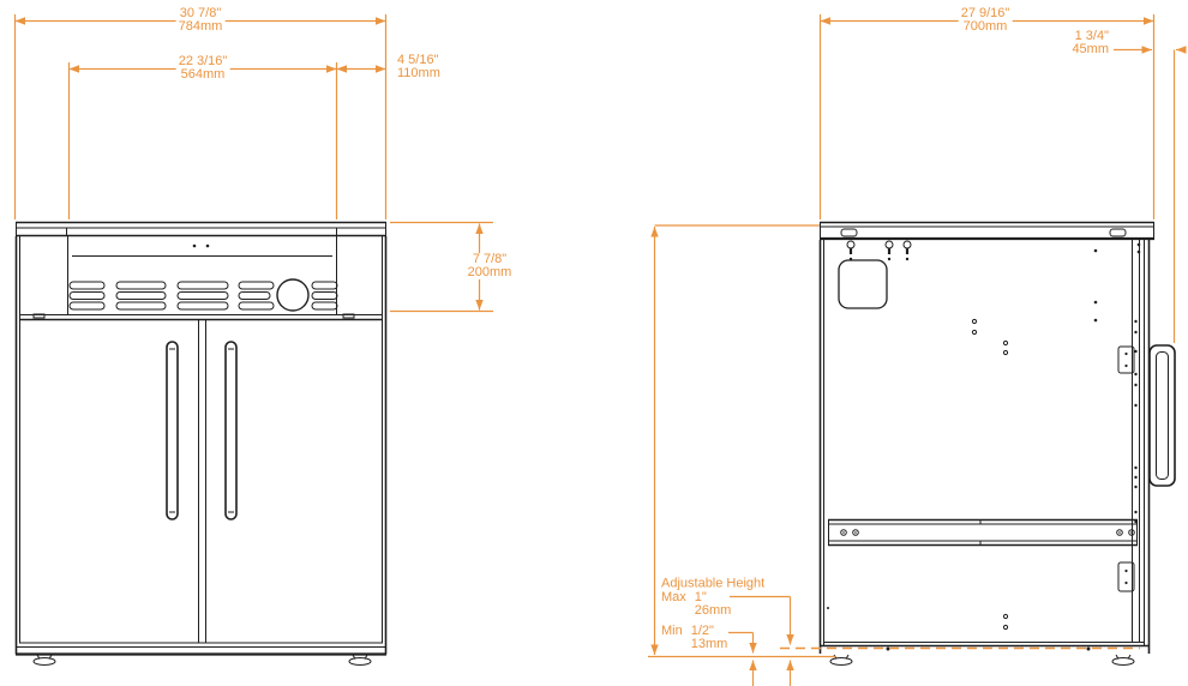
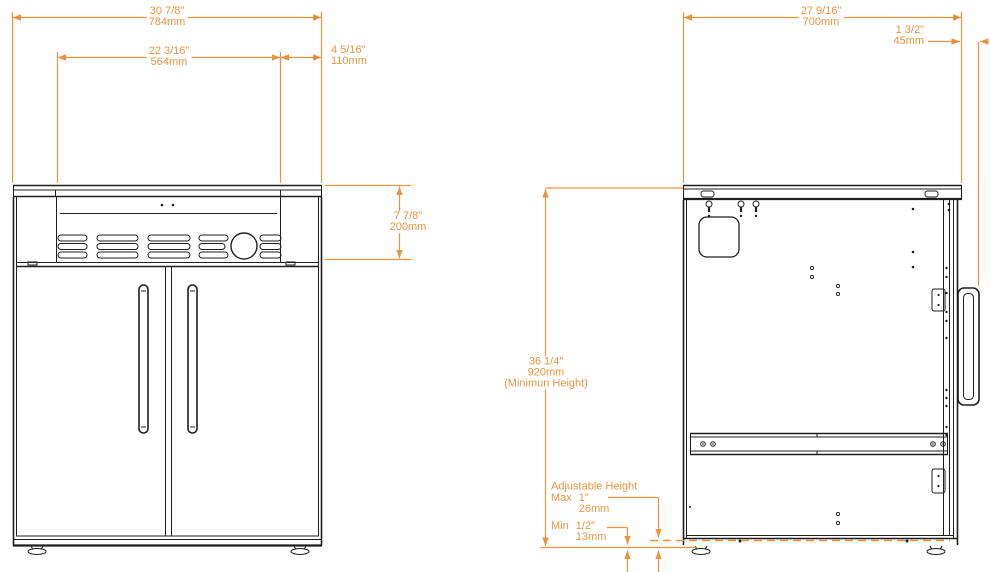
  30 7/8"
  784mm
  22 3/16"
  564mm
  4 5/16"
  110mm
  7 7/8"
  200mm
  27 9/16"
  700mm
- 1 3/4"
+ 1 3/2"
  45mm
+ 36 1/4"
+ 920mm
+ (Minimun Height)
  Adjustable Height
  Max
  1"
  26mm
  Min
  1/2"
  13mm
